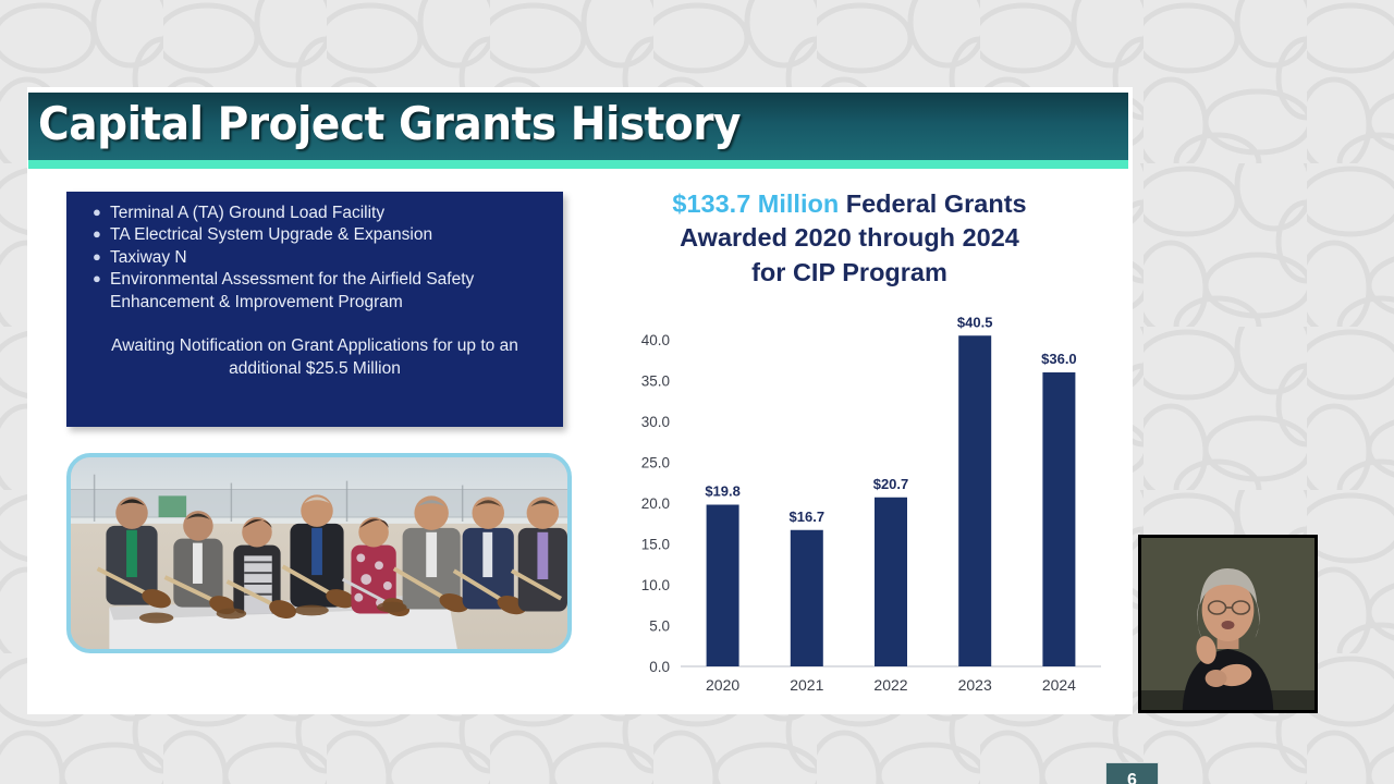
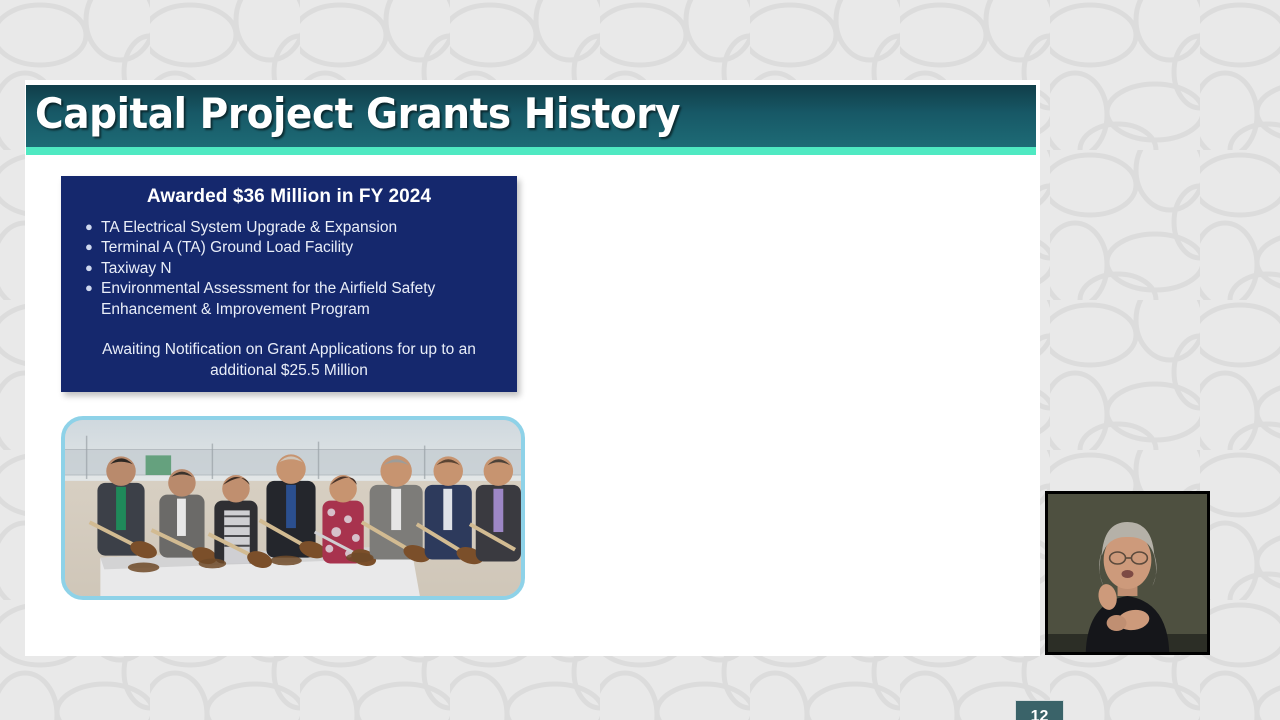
  Capital Project Grants History
+ Awarded $36 Million in FY 2024
  ●
- Terminal A (TA) Ground Load Facility
+ TA Electrical System Upgrade & Expansion
  ●
- TA Electrical System Upgrade & Expansion
+ Terminal A (TA) Ground Load Facility
  ●
  Taxiway N
  ●
  Environmental Assessment for the Airfield Safety Enhancement & Improvement Program
  Awaiting Notification on Grant Applications for up to an additional $25.5 Million
- $133.7 Million Federal Grants
- Awarded 2020 through 2024
- for CIP Program
- 0.0
- 5.0
- 10.0
- 15.0
- 20.0
- 25.0
- 30.0
- 35.0
- 40.0
- $19.8
- $16.7
- $20.7
- $40.5
- $36.0
- 2020
- 2021
- 2022
- 2023
- 2024
- 6
+ 12
